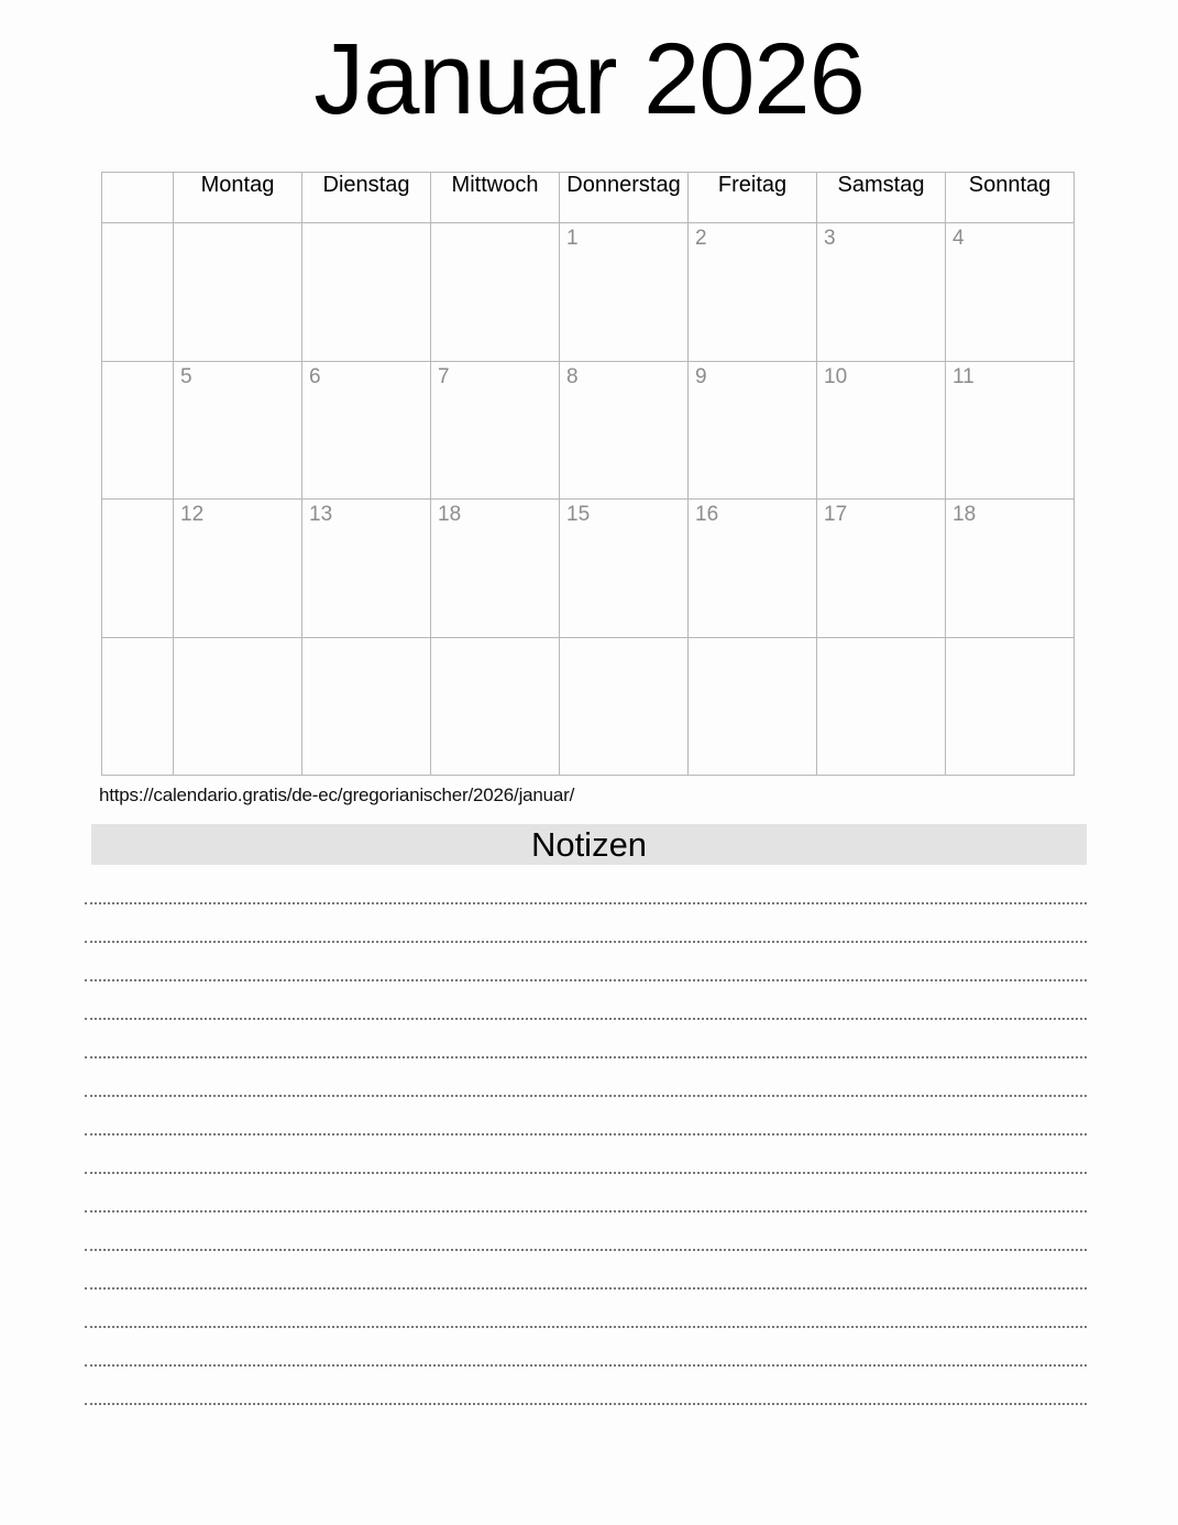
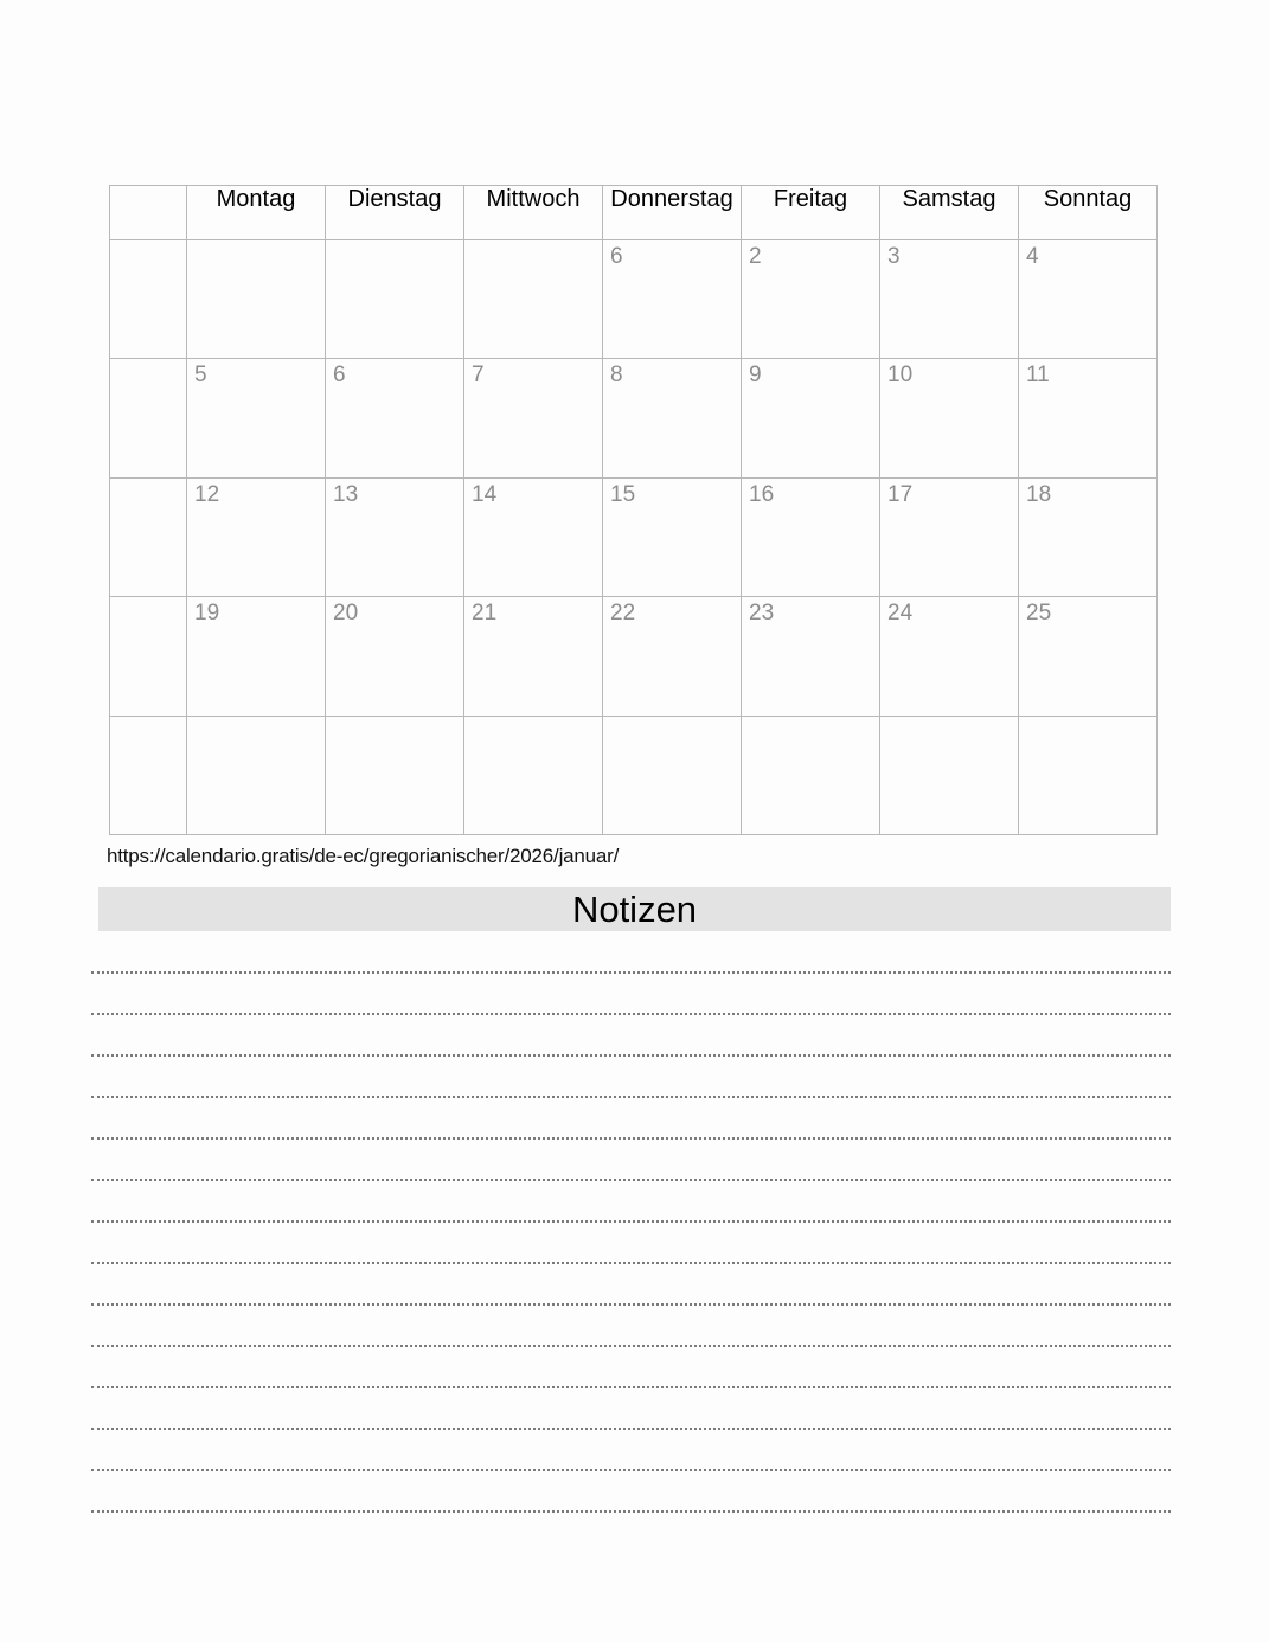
- Januar 2026
  	Montag	Dienstag	Mittwoch	Donnerstag	Freitag	Samstag	Sonntag
- 				1	2	3	4
+ 				6	2	3	4
  	5	6	7	8	9	10	11
- 	12	13	18	15	16	17	18
+ 	12	13	14	15	16	17	18
+ 	19	20	21	22	23	24	25
  https://calendario.gratis/de-ec/gregorianischer/2026/januar/
  Notizen
